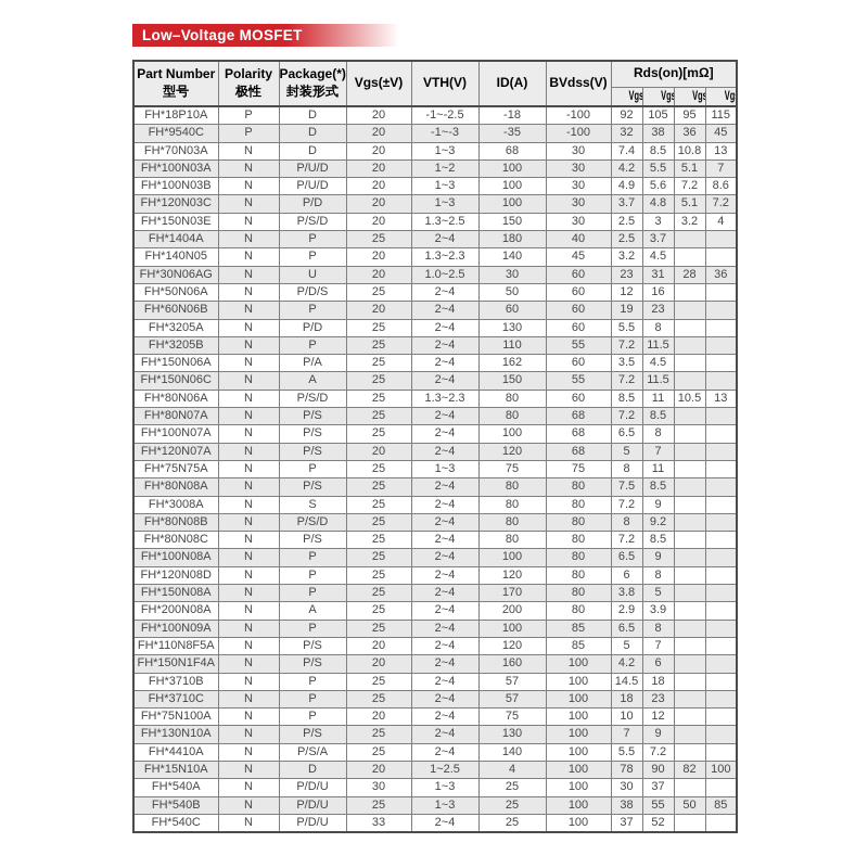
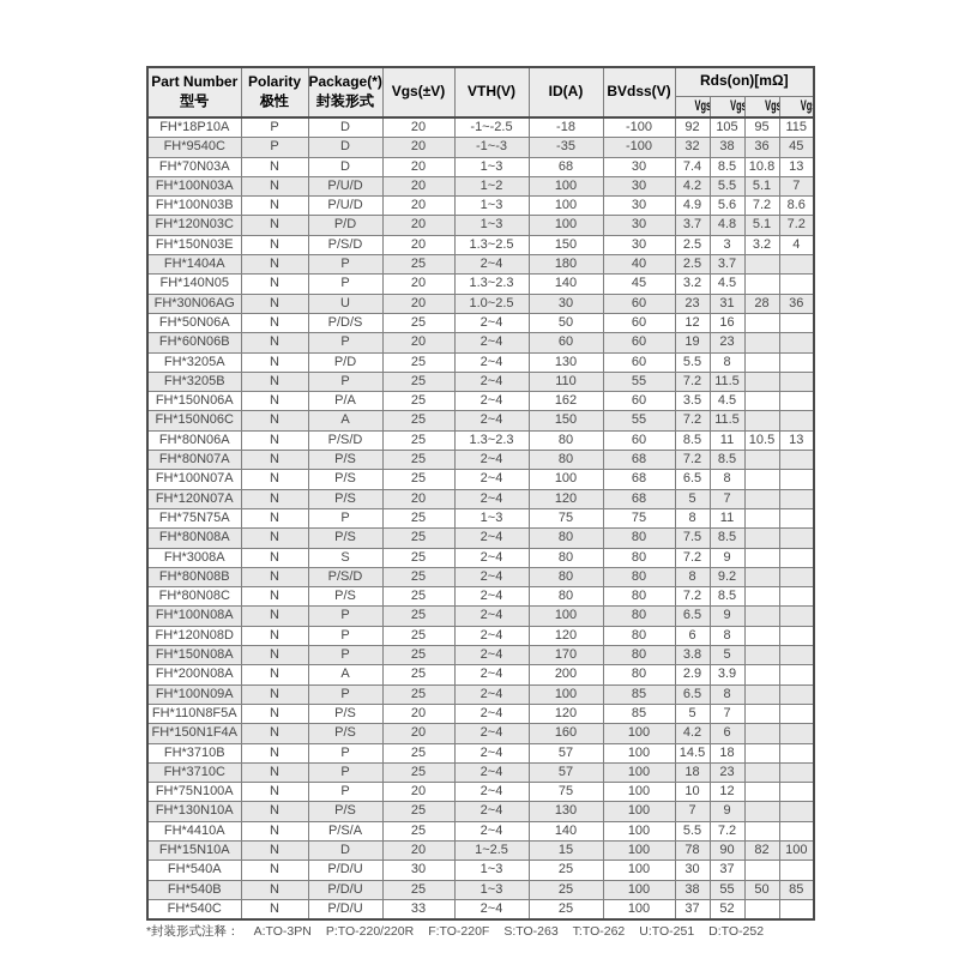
- Low–Voltage MOSFET
  Part Number 型号	Polarity 极性	Package(*) 封装形式	Vgs(±V)	VTH(V)	ID(A)	BVdss(V)	Rds(on)[mΩ]
  FH*18P10A	P	D	20	-1~-2.5	-18	-100	92	105	95	115
  FH*9540C	P	D	20	-1~-3	-35	-100	32	38	36	45
  FH*70N03A	N	D	20	1~3	68	30	7.4	8.5	10.8	13
  FH*100N03A	N	P/U/D	20	1~2	100	30	4.2	5.5	5.1	7
  FH*100N03B	N	P/U/D	20	1~3	100	30	4.9	5.6	7.2	8.6
  FH*120N03C	N	P/D	20	1~3	100	30	3.7	4.8	5.1	7.2
  FH*150N03E	N	P/S/D	20	1.3~2.5	150	30	2.5	3	3.2	4
  FH*1404A	N	P	25	2~4	180	40	2.5	3.7
  FH*140N05	N	P	20	1.3~2.3	140	45	3.2	4.5
  FH*30N06AG	N	U	20	1.0~2.5	30	60	23	31	28	36
  FH*50N06A	N	P/D/S	25	2~4	50	60	12	16
  FH*60N06B	N	P	20	2~4	60	60	19	23
  FH*3205A	N	P/D	25	2~4	130	60	5.5	8
  FH*3205B	N	P	25	2~4	110	55	7.2	11.5
  FH*150N06A	N	P/A	25	2~4	162	60	3.5	4.5
  FH*150N06C	N	A	25	2~4	150	55	7.2	11.5
  FH*80N06A	N	P/S/D	25	1.3~2.3	80	60	8.5	11	10.5	13
  FH*80N07A	N	P/S	25	2~4	80	68	7.2	8.5
  FH*100N07A	N	P/S	25	2~4	100	68	6.5	8
  FH*120N07A	N	P/S	20	2~4	120	68	5	7
  FH*75N75A	N	P	25	1~3	75	75	8	11
  FH*80N08A	N	P/S	25	2~4	80	80	7.5	8.5
  FH*3008A	N	S	25	2~4	80	80	7.2	9
  FH*80N08B	N	P/S/D	25	2~4	80	80	8	9.2
  FH*80N08C	N	P/S	25	2~4	80	80	7.2	8.5
  FH*100N08A	N	P	25	2~4	100	80	6.5	9
  FH*120N08D	N	P	25	2~4	120	80	6	8
  FH*150N08A	N	P	25	2~4	170	80	3.8	5
  FH*200N08A	N	A	25	2~4	200	80	2.9	3.9
  FH*100N09A	N	P	25	2~4	100	85	6.5	8
  FH*110N8F5A	N	P/S	20	2~4	120	85	5	7
  FH*150N1F4A	N	P/S	20	2~4	160	100	4.2	6
  FH*3710B	N	P	25	2~4	57	100	14.5	18
  FH*3710C	N	P	25	2~4	57	100	18	23
  FH*75N100A	N	P	20	2~4	75	100	10	12
  FH*130N10A	N	P/S	25	2~4	130	100	7	9
  FH*4410A	N	P/S/A	25	2~4	140	100	5.5	7.2
- FH*15N10A	N	D	20	1~2.5	4	100	78	90	82	100
+ FH*15N10A	N	D	20	1~2.5	15	100	78	90	82	100
  FH*540A	N	P/D/U	30	1~3	25	100	30	37
  FH*540B	N	P/D/U	25	1~3	25	100	38	55	50	85
  FH*540C	N	P/D/U	33	2~4	25	100	37	52
+ *封装形式注释：
+ A:TO-3PN
+ P:TO-220/220R
+ F:TO-220F
+ S:TO-263
+ T:TO-262
+ U:TO-251
+ D:TO-252
